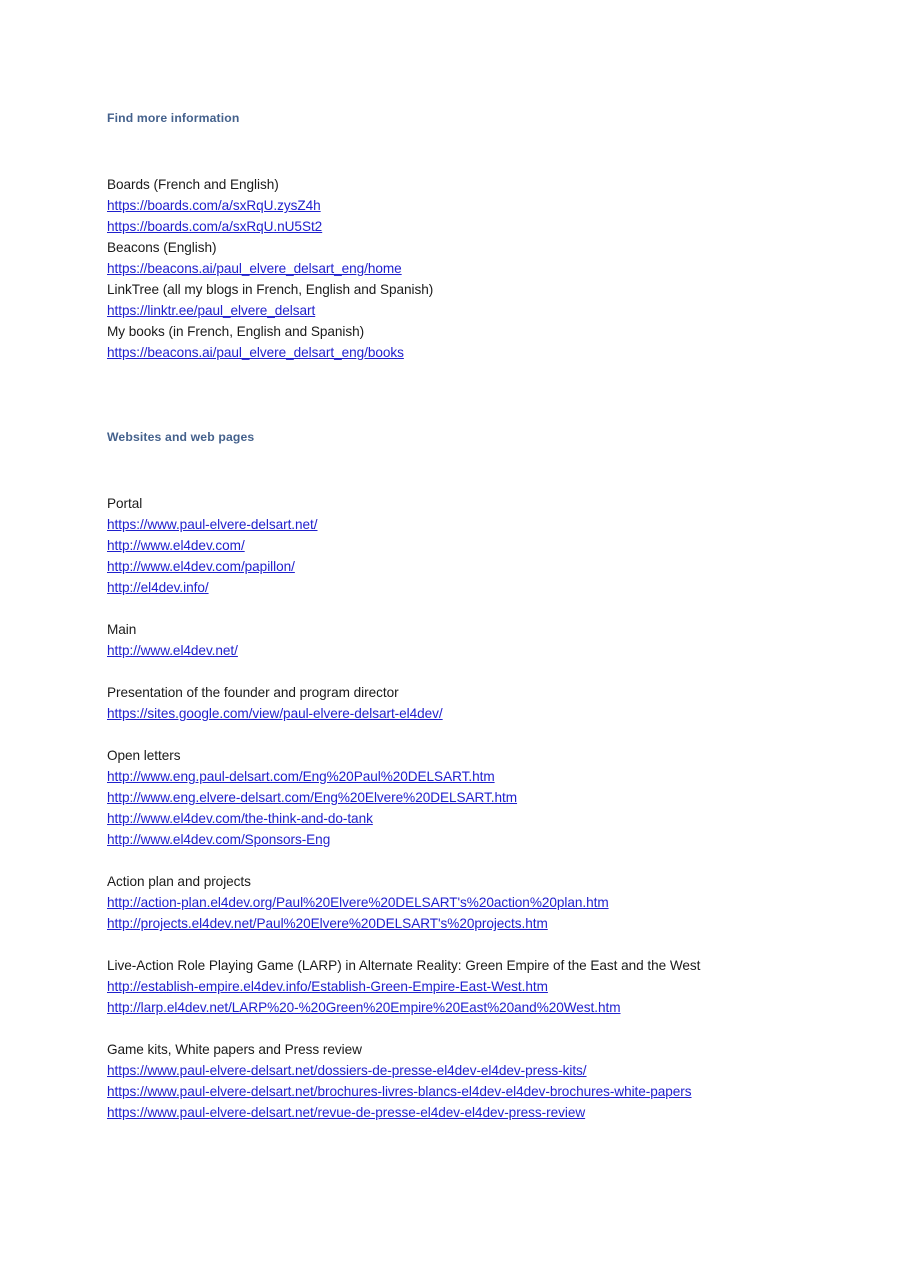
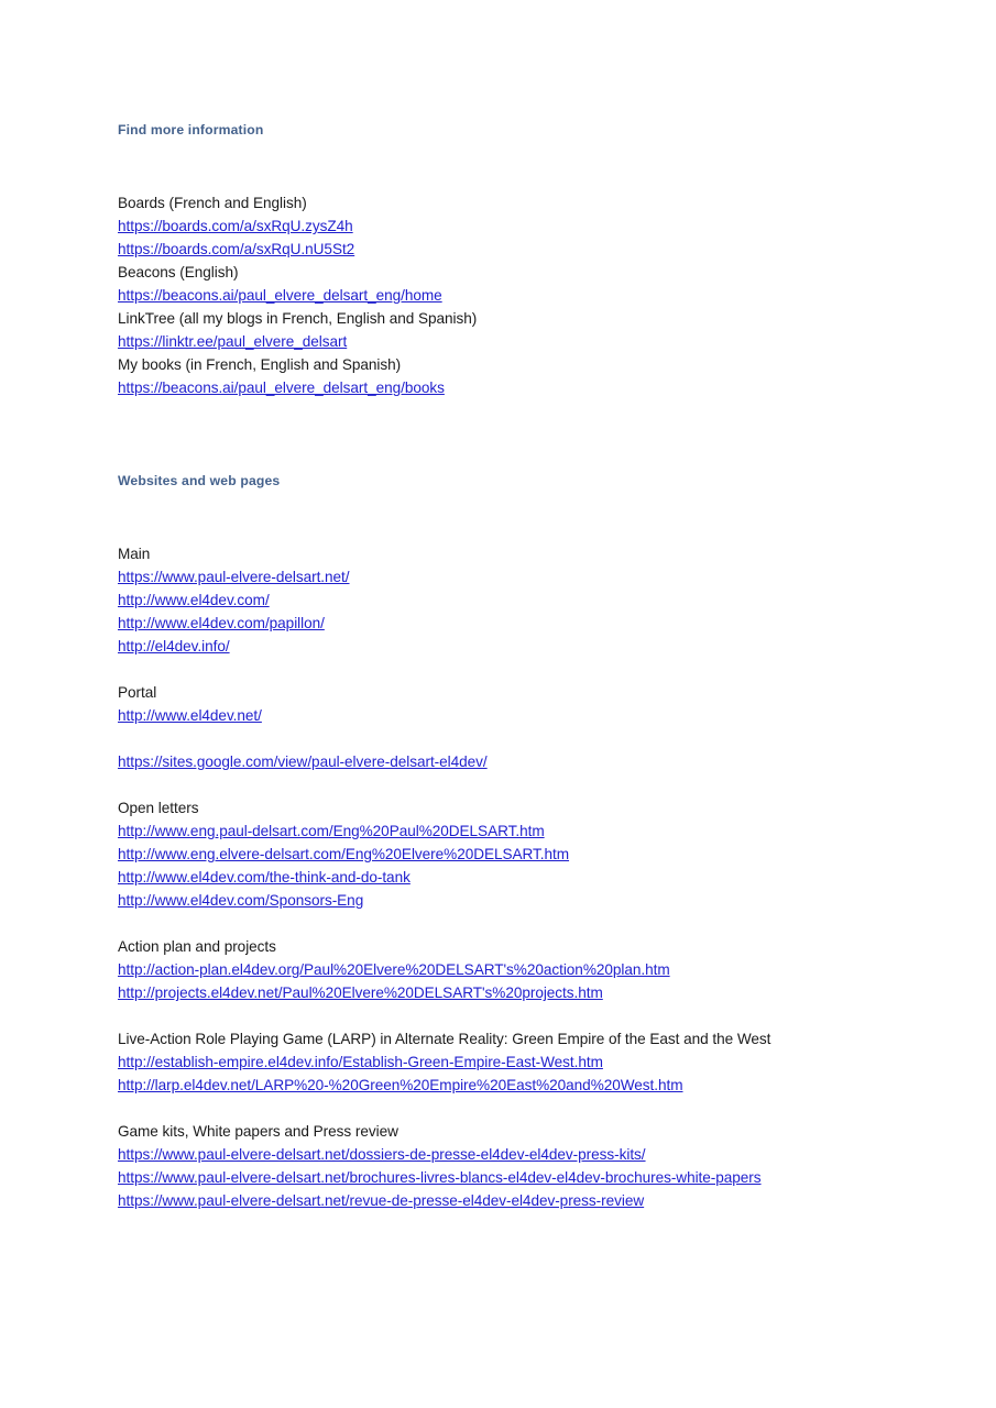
  Find more information
  Boards (French and English)
  https://boards.com/a/sxRqU.zysZ4h
  https://boards.com/a/sxRqU.nU5St2
  Beacons (English)
  https://beacons.ai/paul_elvere_delsart_eng/home
  LinkTree (all my blogs in French, English and Spanish)
  https://linktr.ee/paul_elvere_delsart
  My books (in French, English and Spanish)
  https://beacons.ai/paul_elvere_delsart_eng/books
  Websites and web pages
- Portal
+ Main
  https://www.paul-elvere-delsart.net/
  http://www.el4dev.com/
  http://www.el4dev.com/papillon/
  http://el4dev.info/
- Main
+ Portal
  http://www.el4dev.net/
- Presentation of the founder and program director
  https://sites.google.com/view/paul-elvere-delsart-el4dev/
  Open letters
  http://www.eng.paul-delsart.com/Eng%20Paul%20DELSART.htm
  http://www.eng.elvere-delsart.com/Eng%20Elvere%20DELSART.htm
  http://www.el4dev.com/the-think-and-do-tank
  http://www.el4dev.com/Sponsors-Eng
  Action plan and projects
  http://action-plan.el4dev.org/Paul%20Elvere%20DELSART's%20action%20plan.htm
  http://projects.el4dev.net/Paul%20Elvere%20DELSART's%20projects.htm
  Live-Action Role Playing Game (LARP) in Alternate Reality: Green Empire of the East and the West
  http://establish-empire.el4dev.info/Establish-Green-Empire-East-West.htm
  http://larp.el4dev.net/LARP%20-%20Green%20Empire%20East%20and%20West.htm
  Game kits, White papers and Press review
  https://www.paul-elvere-delsart.net/dossiers-de-presse-el4dev-el4dev-press-kits/
  https://www.paul-elvere-delsart.net/brochures-livres-blancs-el4dev-el4dev-brochures-white-papers
  https://www.paul-elvere-delsart.net/revue-de-presse-el4dev-el4dev-press-review
